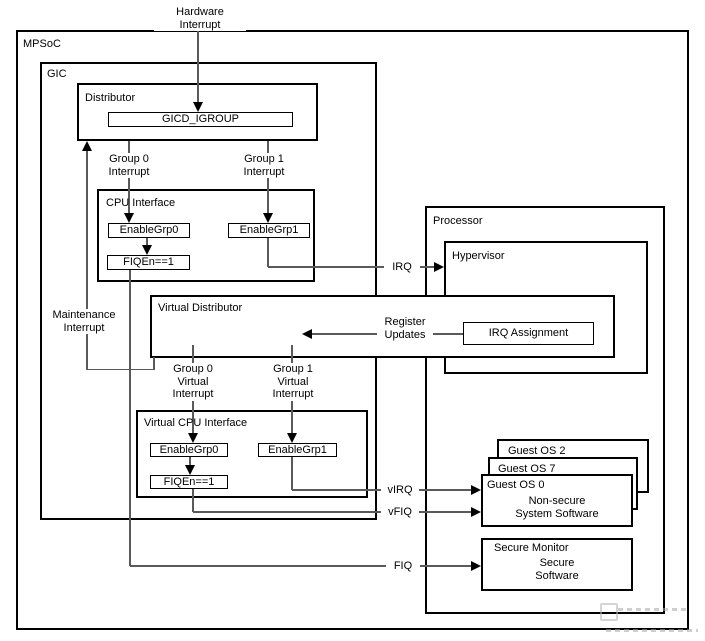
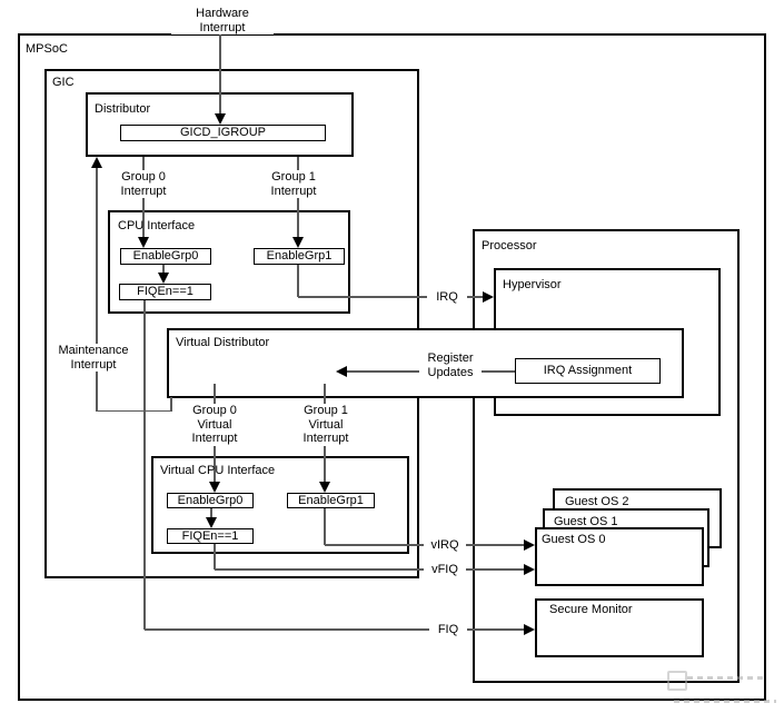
  GICD_IGROUP
  EnableGrp0
  FIQEn==1
  EnableGrp1
  IRQ Assignment
  EnableGrp0
  FIQEn==1
  EnableGrp1
  Hardware Interrupt
  Group 0
  Interrupt
  Group 1
  Interrupt
  Maintenance
  Interrupt
  IRQ
  Register
  Updates
  Group 0
  Virtual
  Interrupt
  Group 1
  Virtual
  Interrupt
  vIRQ
  vFIQ
  FIQ
  MPSoC
  GIC
  Distributor
  CPU Interface
  Processor
  Hypervisor
  Virtual Distributor
  Virtual CPU Interface
  Guest OS 2
- Guest OS 7
+ Guest OS 1
  Guest OS 0
  Secure Monitor
- Non-secure
- System Software
- Secure
- Software
